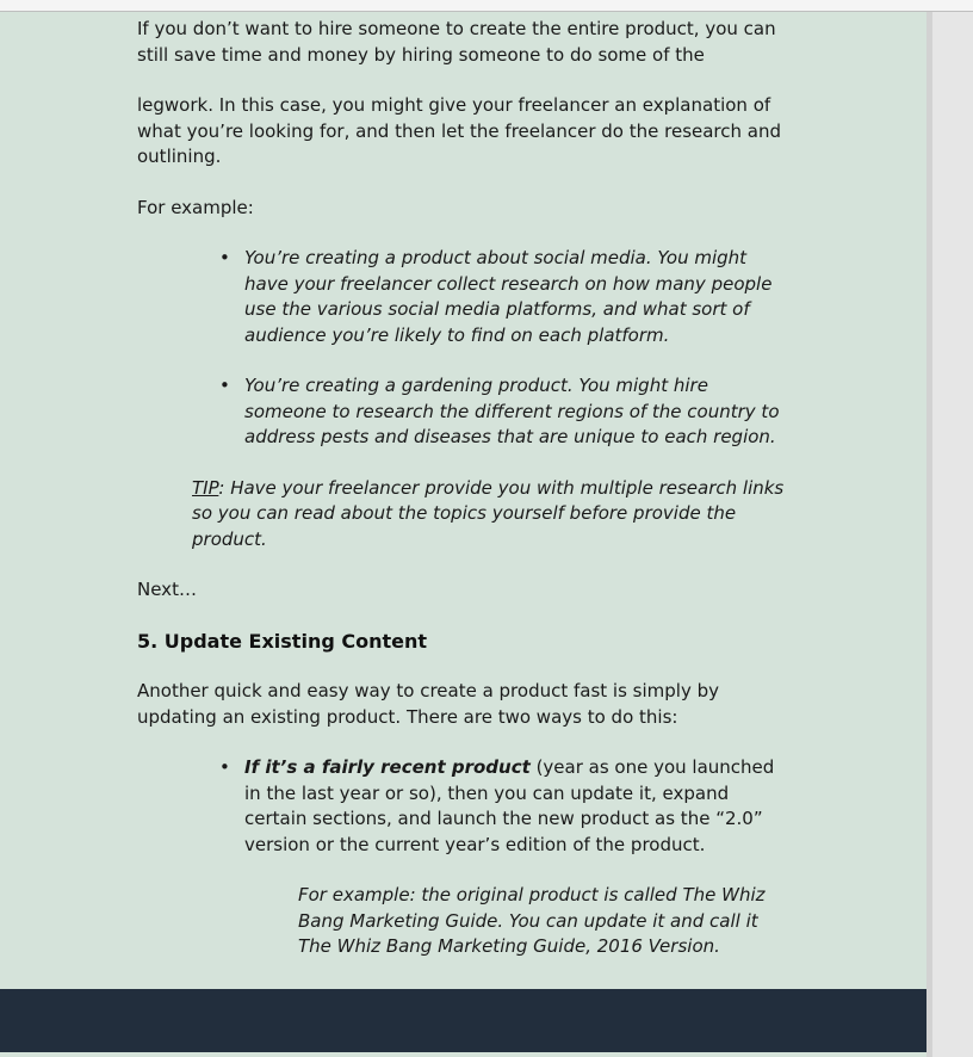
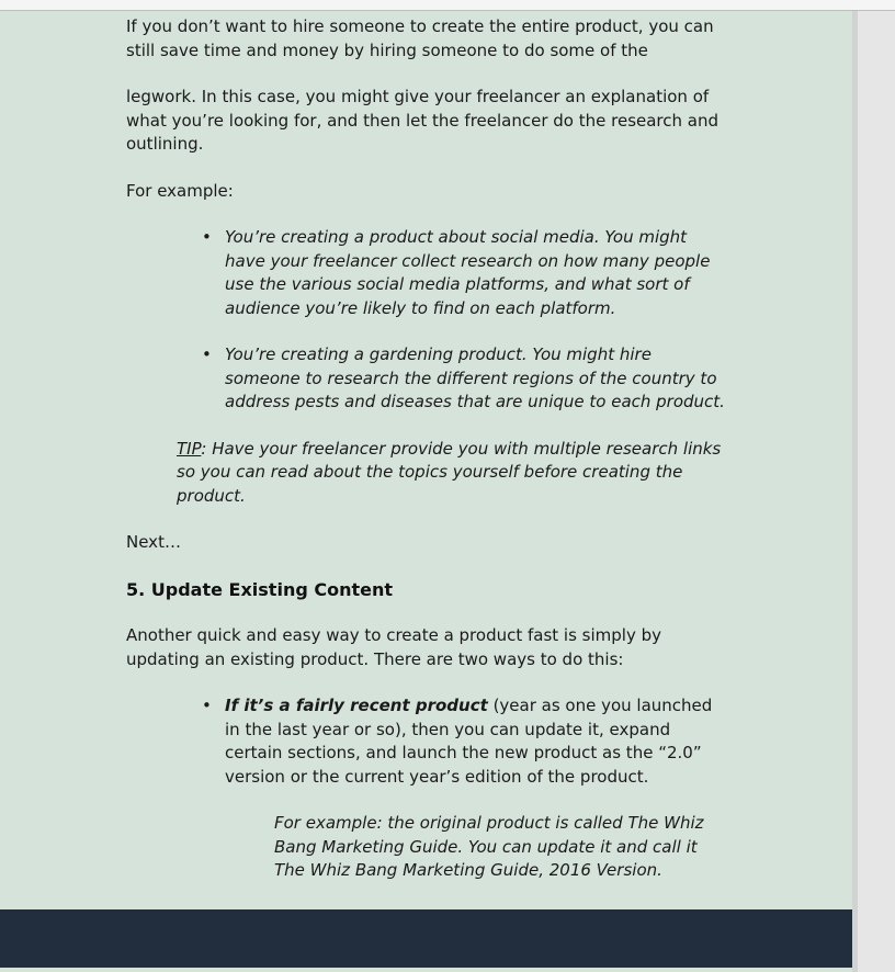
  If you don’t want to hire someone to create the entire product, you can still save time and money by hiring someone to do some of the
  legwork. In this case, you might give your freelancer an explanation of what you’re looking for, and then let the freelancer do the research and outlining.
  For example:
  You’re creating a product about social media. You might have your freelancer collect research on how many people use the various social media platforms, and what sort of audience you’re likely to find on each platform.
- You’re creating a gardening product. You might hire someone to research the different regions of the country to address pests and diseases that are unique to each region.
+ You’re creating a gardening product. You might hire someone to research the different regions of the country to address pests and diseases that are unique to each product.
- TIP: Have your freelancer provide you with multiple research links so you can read about the topics yourself before provide the product.
+ TIP: Have your freelancer provide you with multiple research links so you can read about the topics yourself before creating the product.
  Next…
  5. Update Existing Content
  Another quick and easy way to create a product fast is simply by updating an existing product. There are two ways to do this:
  If it’s a fairly recent product (year as one you launched in the last year or so), then you can update it, expand certain sections, and launch the new product as the “2.0” version or the current year’s edition of the product.
  For example: the original product is called The Whiz Bang Marketing Guide. You can update it and call it The Whiz Bang Marketing Guide, 2016 Version.
